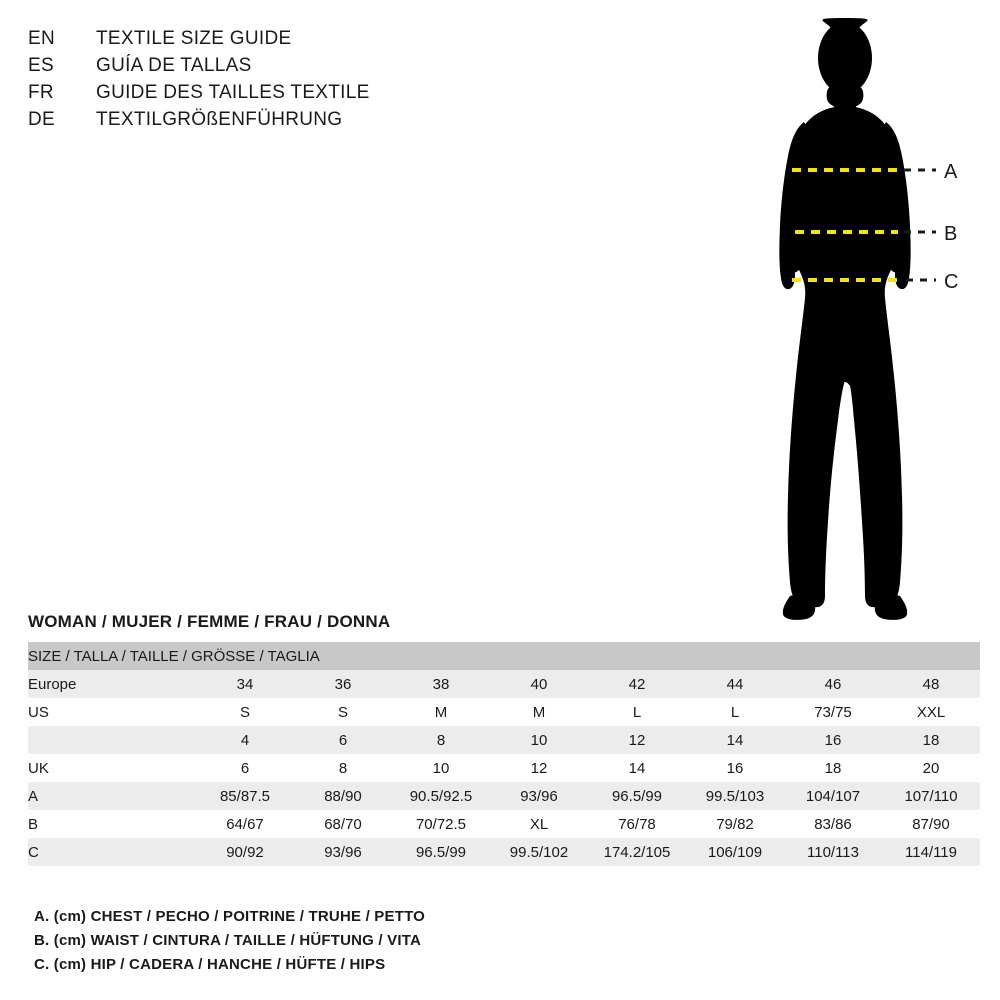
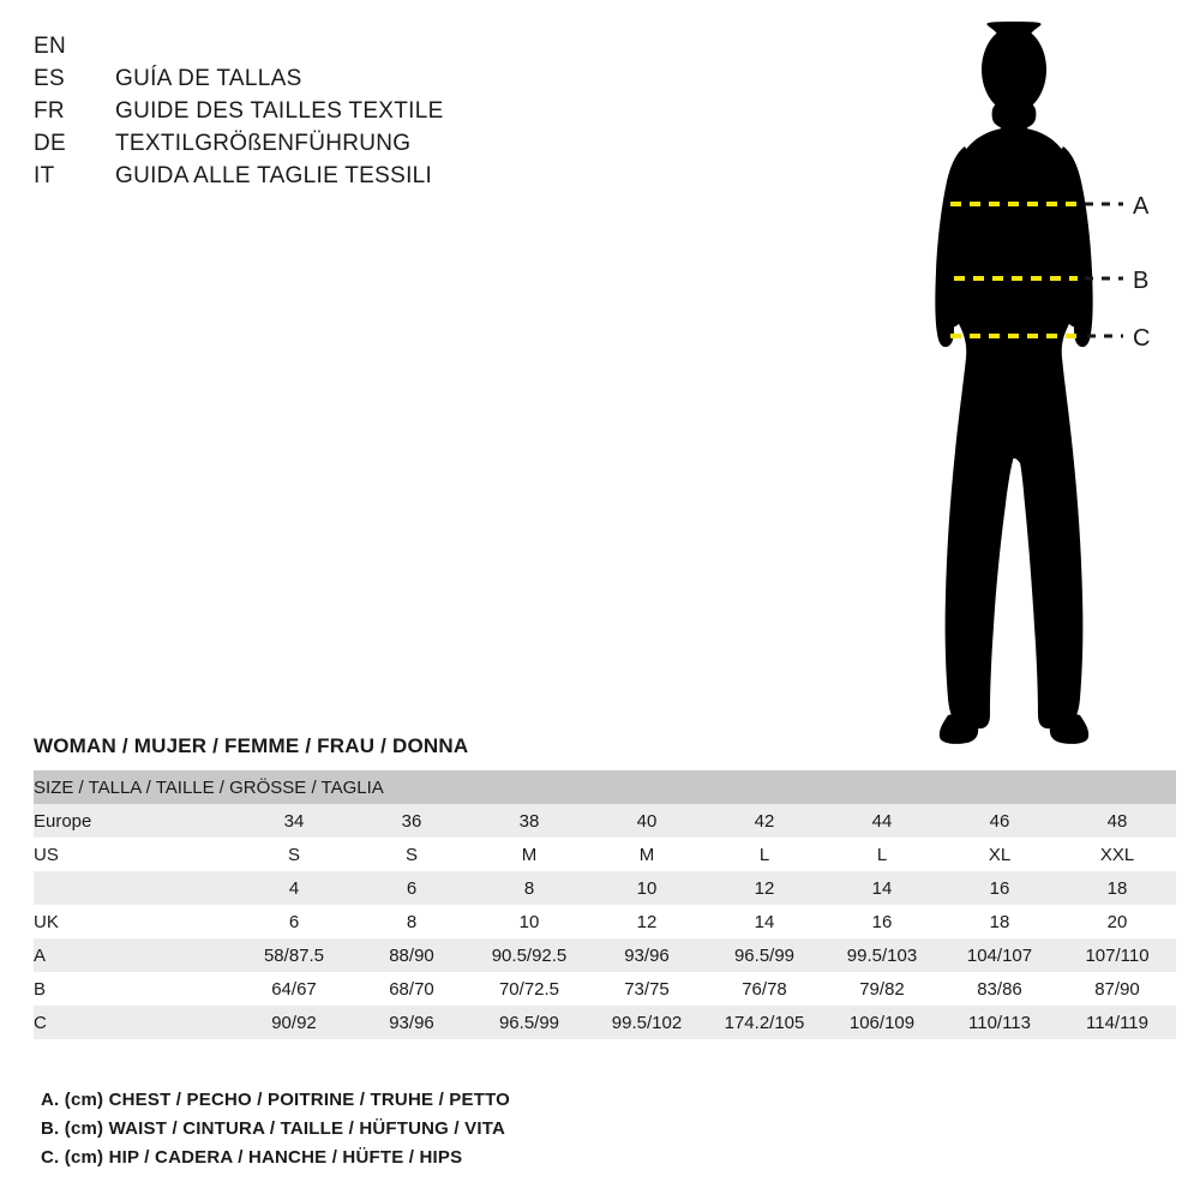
  EN
- TEXTILE SIZE GUIDE
  ES
  GUÍA DE TALLAS
  FR
  GUIDE DES TAILLES TEXTILE
  DE
  TEXTILGRÖßENFÜHRUNG
+ IT
+ GUIDA ALLE TAGLIE TESSILI
  A
  B
  C
  WOMAN / MUJER / FEMME / FRAU / DONNA
  SIZE / TALLA / TAILLE / GRÖSSE / TAGLIA
  Europe	34	36	38	40	42	44	46	48
- US	S	S	M	M	L	L	73/75	XXL
+ US	S	S	M	M	L	L	XL	XXL
  	4	6	8	10	12	14	16	18
  UK	6	8	10	12	14	16	18	20
- A	85/87.5	88/90	90.5/92.5	93/96	96.5/99	99.5/103	104/107	107/110
+ A	58/87.5	88/90	90.5/92.5	93/96	96.5/99	99.5/103	104/107	107/110
- B	64/67	68/70	70/72.5	XL	76/78	79/82	83/86	87/90
+ B	64/67	68/70	70/72.5	73/75	76/78	79/82	83/86	87/90
  C	90/92	93/96	96.5/99	99.5/102	174.2/105	106/109	110/113	114/119
  A. (cm) CHEST / PECHO / POITRINE / TRUHE / PETTO
  B. (cm) WAIST / CINTURA / TAILLE / HÜFTUNG / VITA
  C. (cm) HIP / CADERA / HANCHE / HÜFTE / HIPS
